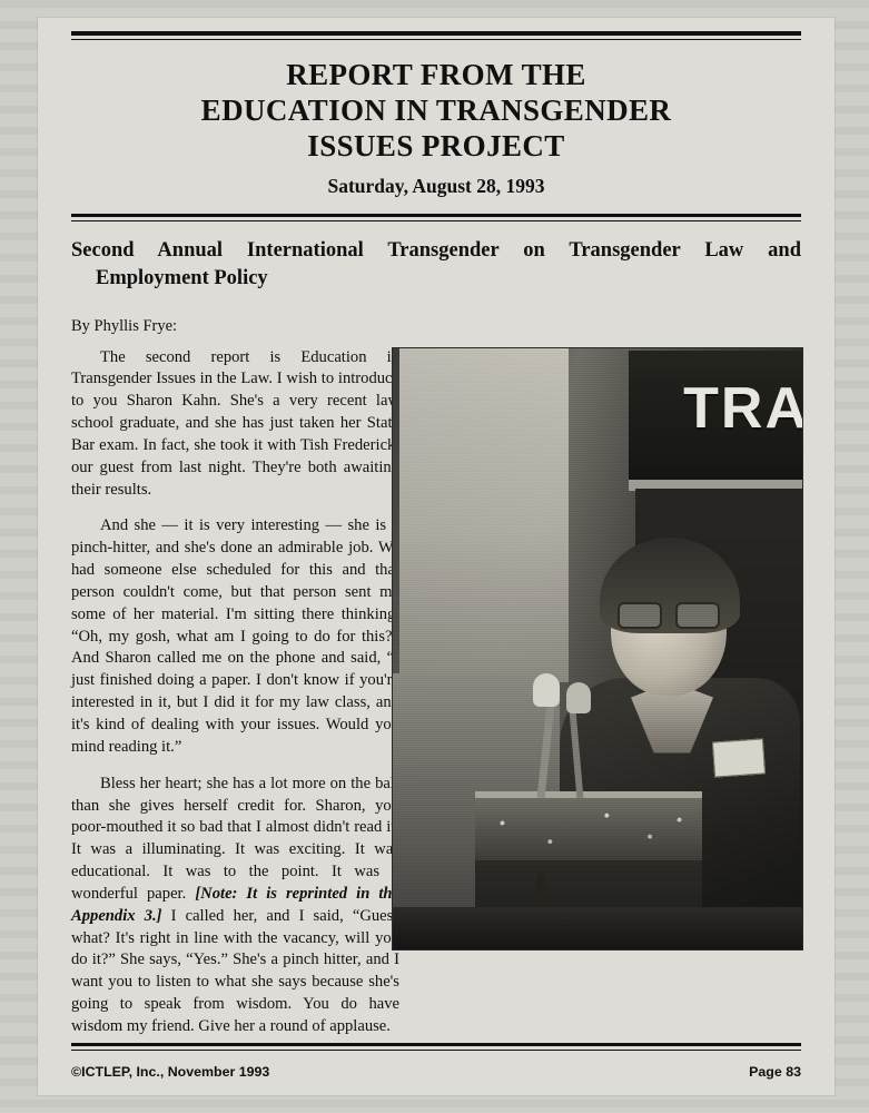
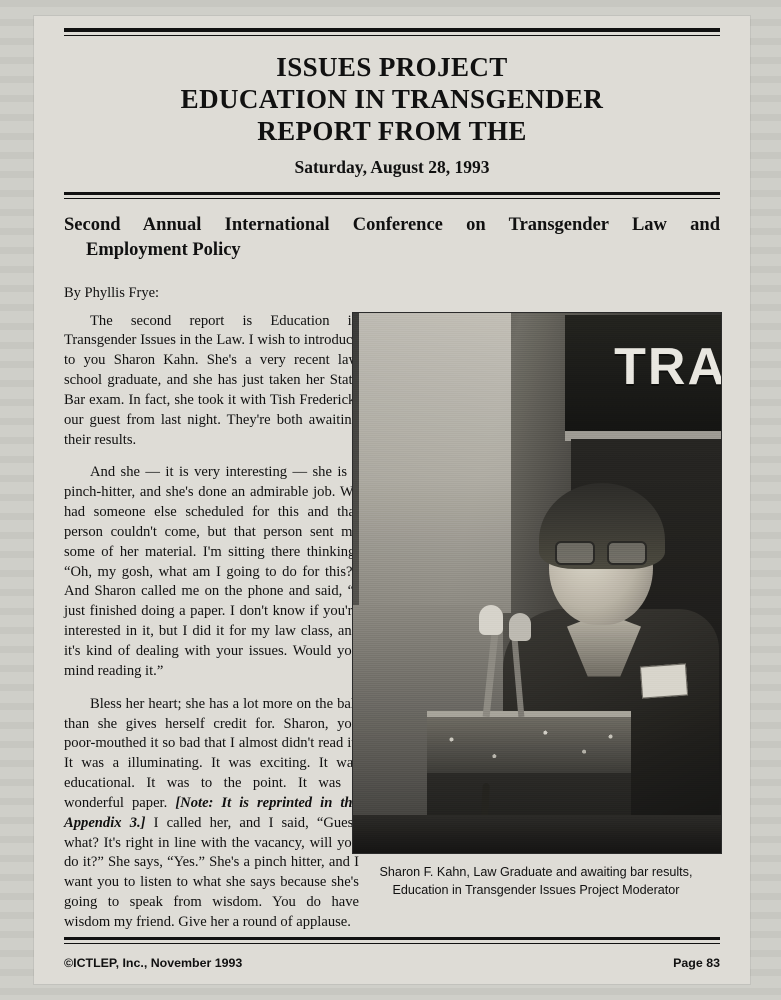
- REPORT FROM THE
+ ISSUES PROJECT
  EDUCATION IN TRANSGENDER
- ISSUES PROJECT
+ REPORT FROM THE
  Saturday, August 28, 1993
- Second Annual International Transgender on Transgender Law and
+ Second Annual International Conference on Transgender Law and
  Employment Policy
  By Phyllis Frye:
  The second report is Education i Transgender Issues in the Law. I wish to introduc to you Sharon Kahn. She's a very recent la school graduate, and she has just taken her Stat Bar exam. In fact, she took it with Tish Frederic our guest from last night. They're both awaitin their results.
  And she — it is very interesting — she is pinch-hitter, and she's done an admirable job. W had someone else scheduled for this and th person couldn't come, but that person sent m some of her material. I'm sitting there thinkin “Oh, my gosh, what am I going to do for this? And Sharon called me on the phone and said, “ just finished doing a paper. I don't know if you'r interested in it, but I did it for my law class, an it's kind of dealing with your issues. Would yo mind reading it.”
  Bless her heart; she has a lot more on the ba than she gives herself credit for. Sharon, yo poor-mouthed it so bad that I almost didn't read i It was a illuminating. It was exciting. It wa educational. It was to the point. It was wonderful paper. [Note: It is reprinted in th Appendix 3.] I called her, and I said, “Gues what? It's right in line with the vacancy, will yo do it?” She says, “Yes.” She's a pinch hitter, and I want you to listen to what she says because she's going to speak from wisdom. You do have wisdom my friend. Give her a round of applause.
+ Sharon F. Kahn, Law Graduate and awaiting bar results,
+ Education in Transgender Issues Project Moderator
  ©ICTLEP, Inc., November 1993
  Page 83
